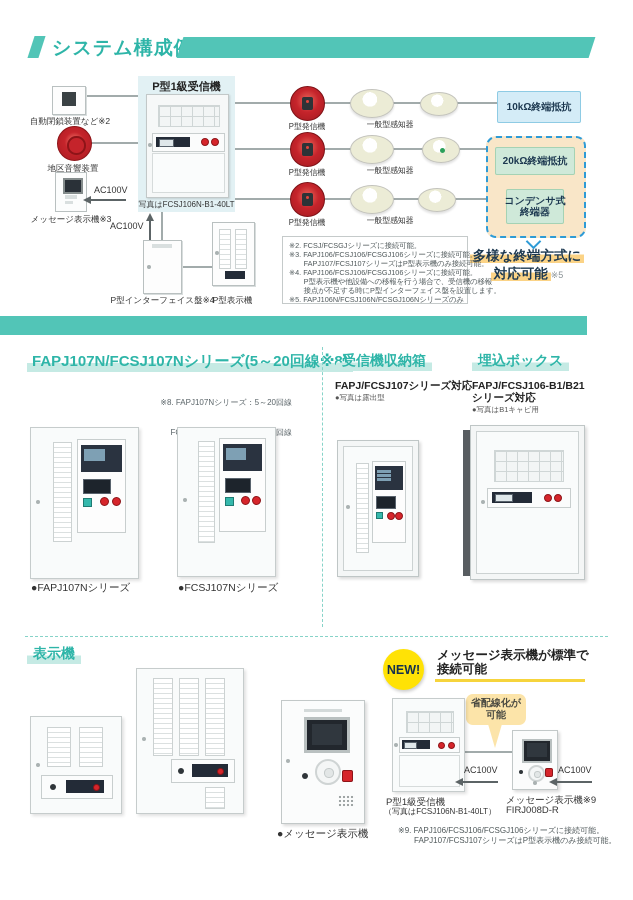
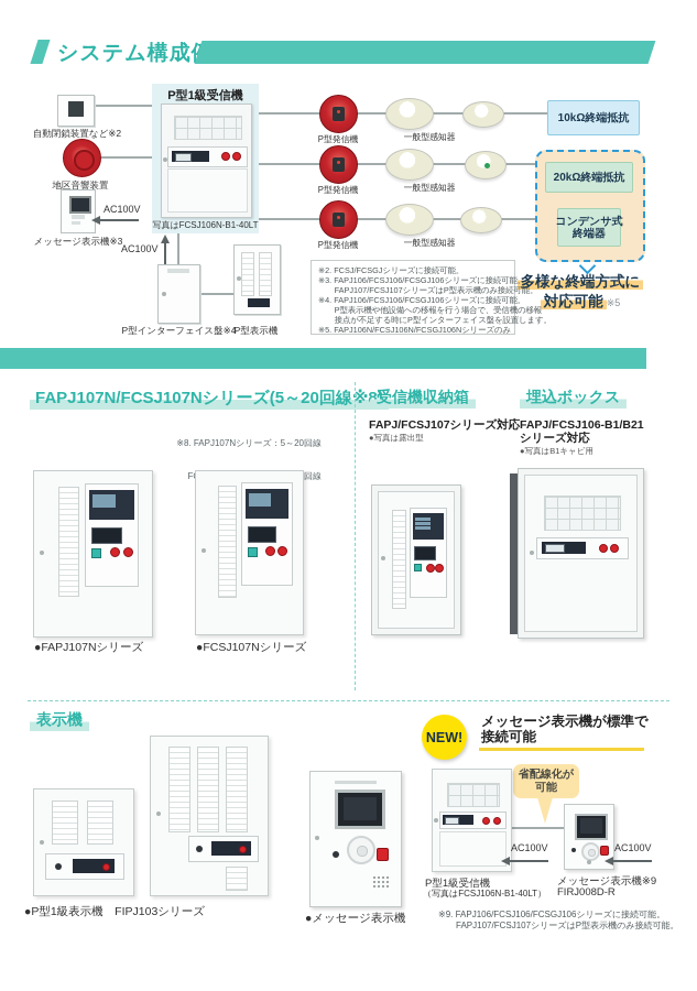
  システム構成
  自動閉鎖装置など※2
  地区音響装置
  メッセージ表示機※3
  AC100V
  P型1級受信機
  写真はFCSJ106N-B1-40LT
  AC100V
  P型インターフェイス盤※4
  P型表示機
  P型発信機
  一般型感知器
  P型発信機
  一般型感知器
  P型発信機
  一般型感知器
  10kΩ終端抵抗
  20kΩ終端抵抗
  コンデンサ式
  終端器
  多様な終端方式に
  対応可能 ※5
  ※2. FCSJ/FCSGJシリーズに接続可能。
  ※3. FAPJ106/FCSJ106/FCSGJ106シリーズに接続可能。
  FAPJ107/FCSJ107シリーズはP型表示機のみ接続可能。
  ※4. FAPJ106/FCSJ106/FCSGJ106シリーズに接続可能。
  P型表示機や他設備への移報を行う場合で、受信機の移報
  接点が不足する時にP型インターフェイス盤を設置します。
  ※5. FAPJ106N/FCSJ106N/FCSGJ106Nシリーズのみ
  FAPJ107N/FCSJ107Nシリーズ(5～20回線※
  ※8. FAPJ107Nシリーズ：5～20回線
  ●FAPJ107Nシリーズ
  ●FCSJ107Nシリーズ
  受信機収納箱
  FAPJ/FCSJ107シリーズ対応
  ●写真は露出型
  埋込ボックス
  FAPJ/FCSJ106-B1/B21
  シリーズ対応
  ●写真はB1キャビ用
  表示機
+ ●P型1級表示機 FIPJ103シリーズ
  ●メッセージ表示機
  NEW!
  メッセージ表示機が標準で
  接続可能
  省配線化が
  可能
  AC100V
  AC100V
  P型1級受信機
  （写真はFCSJ106N-B1-40LT）
  メッセージ表示機※9
  FIRJ008D-R
  ※9. FAPJ106/FCSJ106/FCSGJ106シリーズに接続可能。
  FAPJ107/FCSJ107シリーズはP型表示機のみ接続可能。
